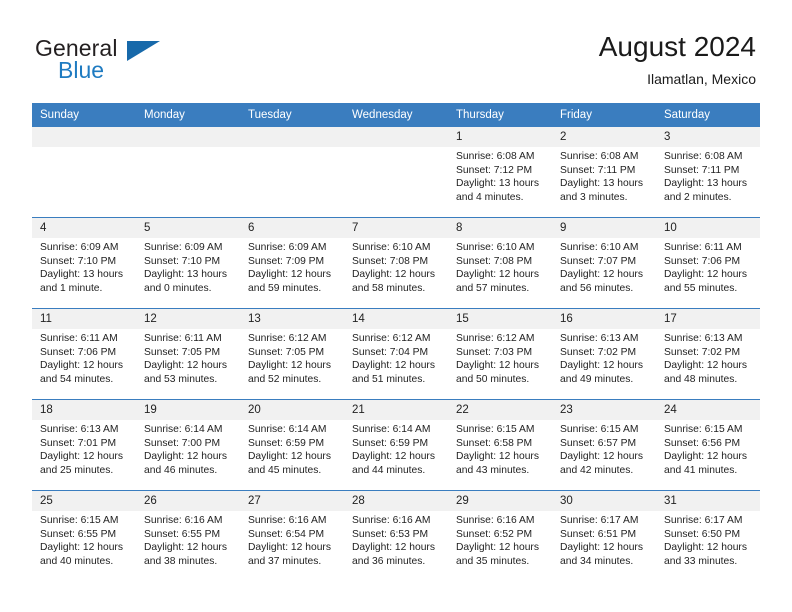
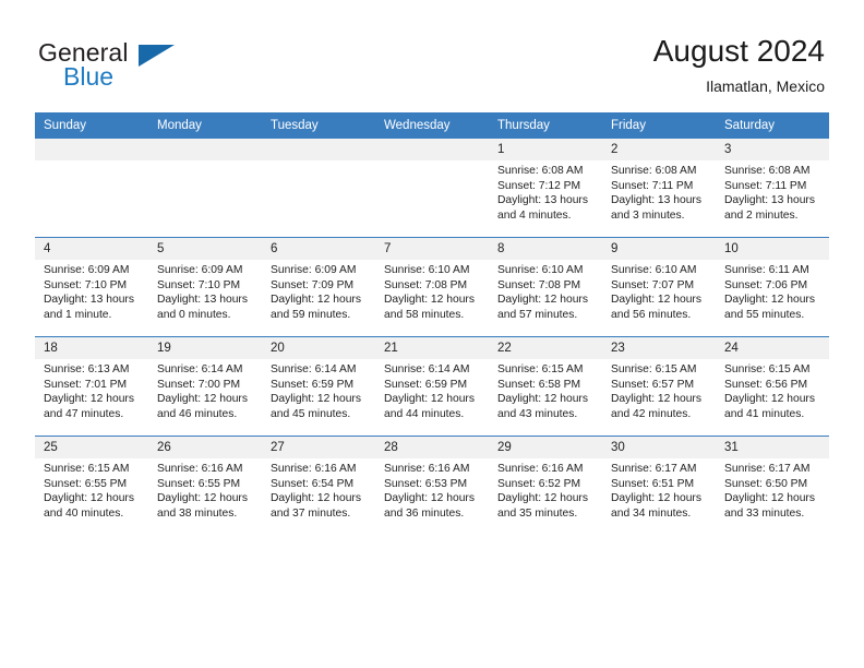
  General
  Blue
  August 2024
  Ilamatlan, Mexico
  Sunday	Monday	Tuesday	Wednesday	Thursday	Friday	Saturday
  				1Sunrise: 6:08 AMSunset: 7:12 PMDaylight: 13 hoursand 4 minutes.	2Sunrise: 6:08 AMSunset: 7:11 PMDaylight: 13 hoursand 3 minutes.	3Sunrise: 6:08 AMSunset: 7:11 PMDaylight: 13 hoursand 2 minutes.
  4Sunrise: 6:09 AMSunset: 7:10 PMDaylight: 13 hoursand 1 minute.	5Sunrise: 6:09 AMSunset: 7:10 PMDaylight: 13 hoursand 0 minutes.	6Sunrise: 6:09 AMSunset: 7:09 PMDaylight: 12 hoursand 59 minutes.	7Sunrise: 6:10 AMSunset: 7:08 PMDaylight: 12 hoursand 58 minutes.	8Sunrise: 6:10 AMSunset: 7:08 PMDaylight: 12 hoursand 57 minutes.	9Sunrise: 6:10 AMSunset: 7:07 PMDaylight: 12 hoursand 56 minutes.	10Sunrise: 6:11 AMSunset: 7:06 PMDaylight: 12 hoursand 55 minutes.
- 11Sunrise: 6:11 AMSunset: 7:06 PMDaylight: 12 hoursand 54 minutes.	12Sunrise: 6:11 AMSunset: 7:05 PMDaylight: 12 hoursand 53 minutes.	13Sunrise: 6:12 AMSunset: 7:05 PMDaylight: 12 hoursand 52 minutes.	14Sunrise: 6:12 AMSunset: 7:04 PMDaylight: 12 hoursand 51 minutes.	15Sunrise: 6:12 AMSunset: 7:03 PMDaylight: 12 hoursand 50 minutes.	16Sunrise: 6:13 AMSunset: 7:02 PMDaylight: 12 hoursand 49 minutes.	17Sunrise: 6:13 AMSunset: 7:02 PMDaylight: 12 hoursand 48 minutes.
- 18Sunrise: 6:13 AMSunset: 7:01 PMDaylight: 12 hoursand 25 minutes.	19Sunrise: 6:14 AMSunset: 7:00 PMDaylight: 12 hoursand 46 minutes.	20Sunrise: 6:14 AMSunset: 6:59 PMDaylight: 12 hoursand 45 minutes.	21Sunrise: 6:14 AMSunset: 6:59 PMDaylight: 12 hoursand 44 minutes.	22Sunrise: 6:15 AMSunset: 6:58 PMDaylight: 12 hoursand 43 minutes.	23Sunrise: 6:15 AMSunset: 6:57 PMDaylight: 12 hoursand 42 minutes.	24Sunrise: 6:15 AMSunset: 6:56 PMDaylight: 12 hoursand 41 minutes.
+ 18Sunrise: 6:13 AMSunset: 7:01 PMDaylight: 12 hoursand 47 minutes.	19Sunrise: 6:14 AMSunset: 7:00 PMDaylight: 12 hoursand 46 minutes.	20Sunrise: 6:14 AMSunset: 6:59 PMDaylight: 12 hoursand 45 minutes.	21Sunrise: 6:14 AMSunset: 6:59 PMDaylight: 12 hoursand 44 minutes.	22Sunrise: 6:15 AMSunset: 6:58 PMDaylight: 12 hoursand 43 minutes.	23Sunrise: 6:15 AMSunset: 6:57 PMDaylight: 12 hoursand 42 minutes.	24Sunrise: 6:15 AMSunset: 6:56 PMDaylight: 12 hoursand 41 minutes.
  25Sunrise: 6:15 AMSunset: 6:55 PMDaylight: 12 hoursand 40 minutes.	26Sunrise: 6:16 AMSunset: 6:55 PMDaylight: 12 hoursand 38 minutes.	27Sunrise: 6:16 AMSunset: 6:54 PMDaylight: 12 hoursand 37 minutes.	28Sunrise: 6:16 AMSunset: 6:53 PMDaylight: 12 hoursand 36 minutes.	29Sunrise: 6:16 AMSunset: 6:52 PMDaylight: 12 hoursand 35 minutes.	30Sunrise: 6:17 AMSunset: 6:51 PMDaylight: 12 hoursand 34 minutes.	31Sunrise: 6:17 AMSunset: 6:50 PMDaylight: 12 hoursand 33 minutes.
